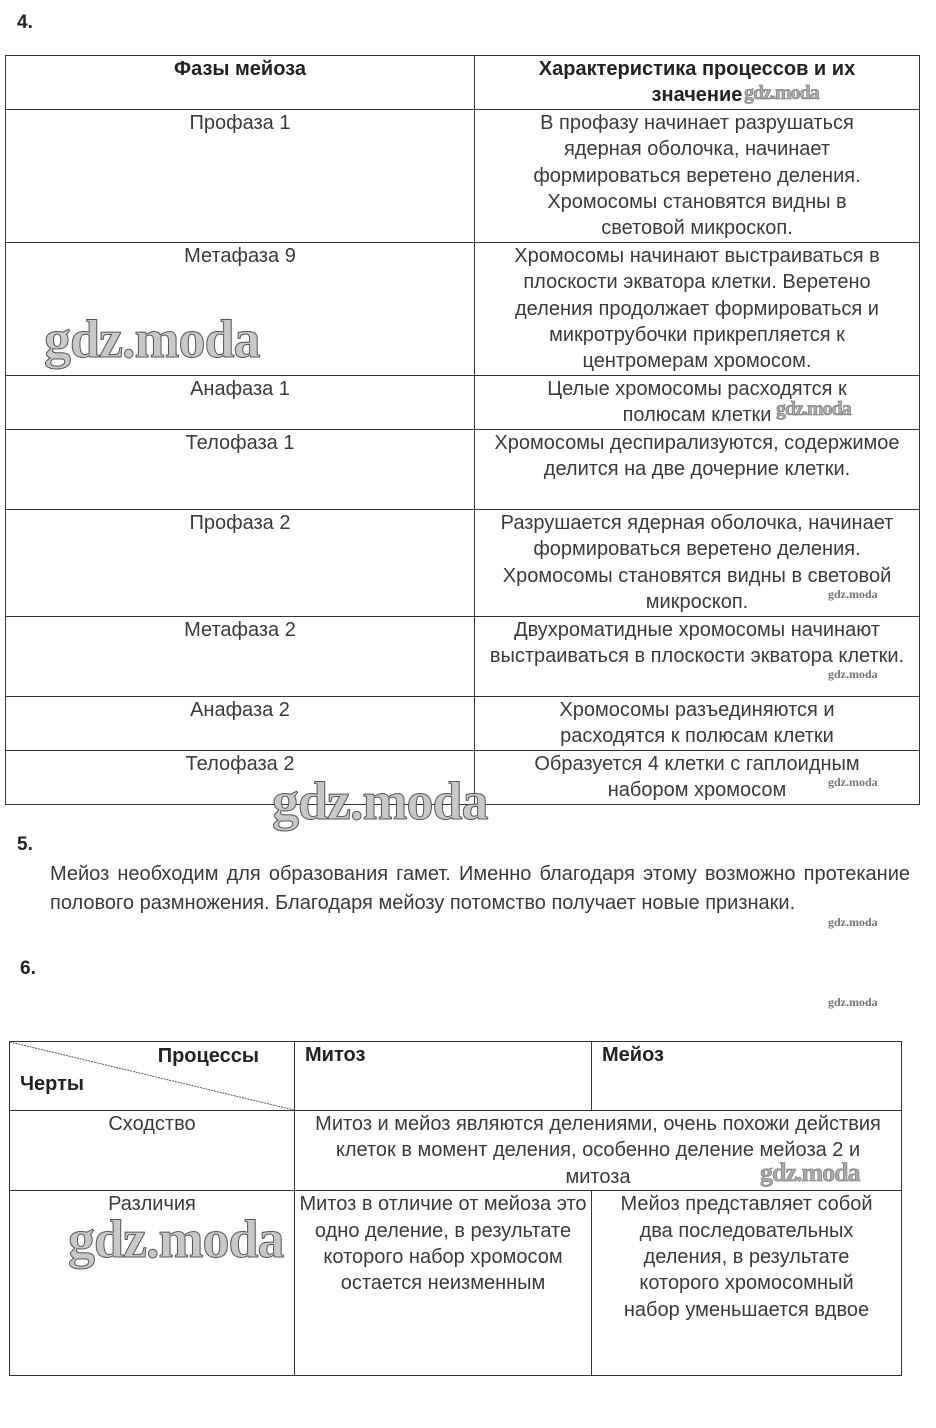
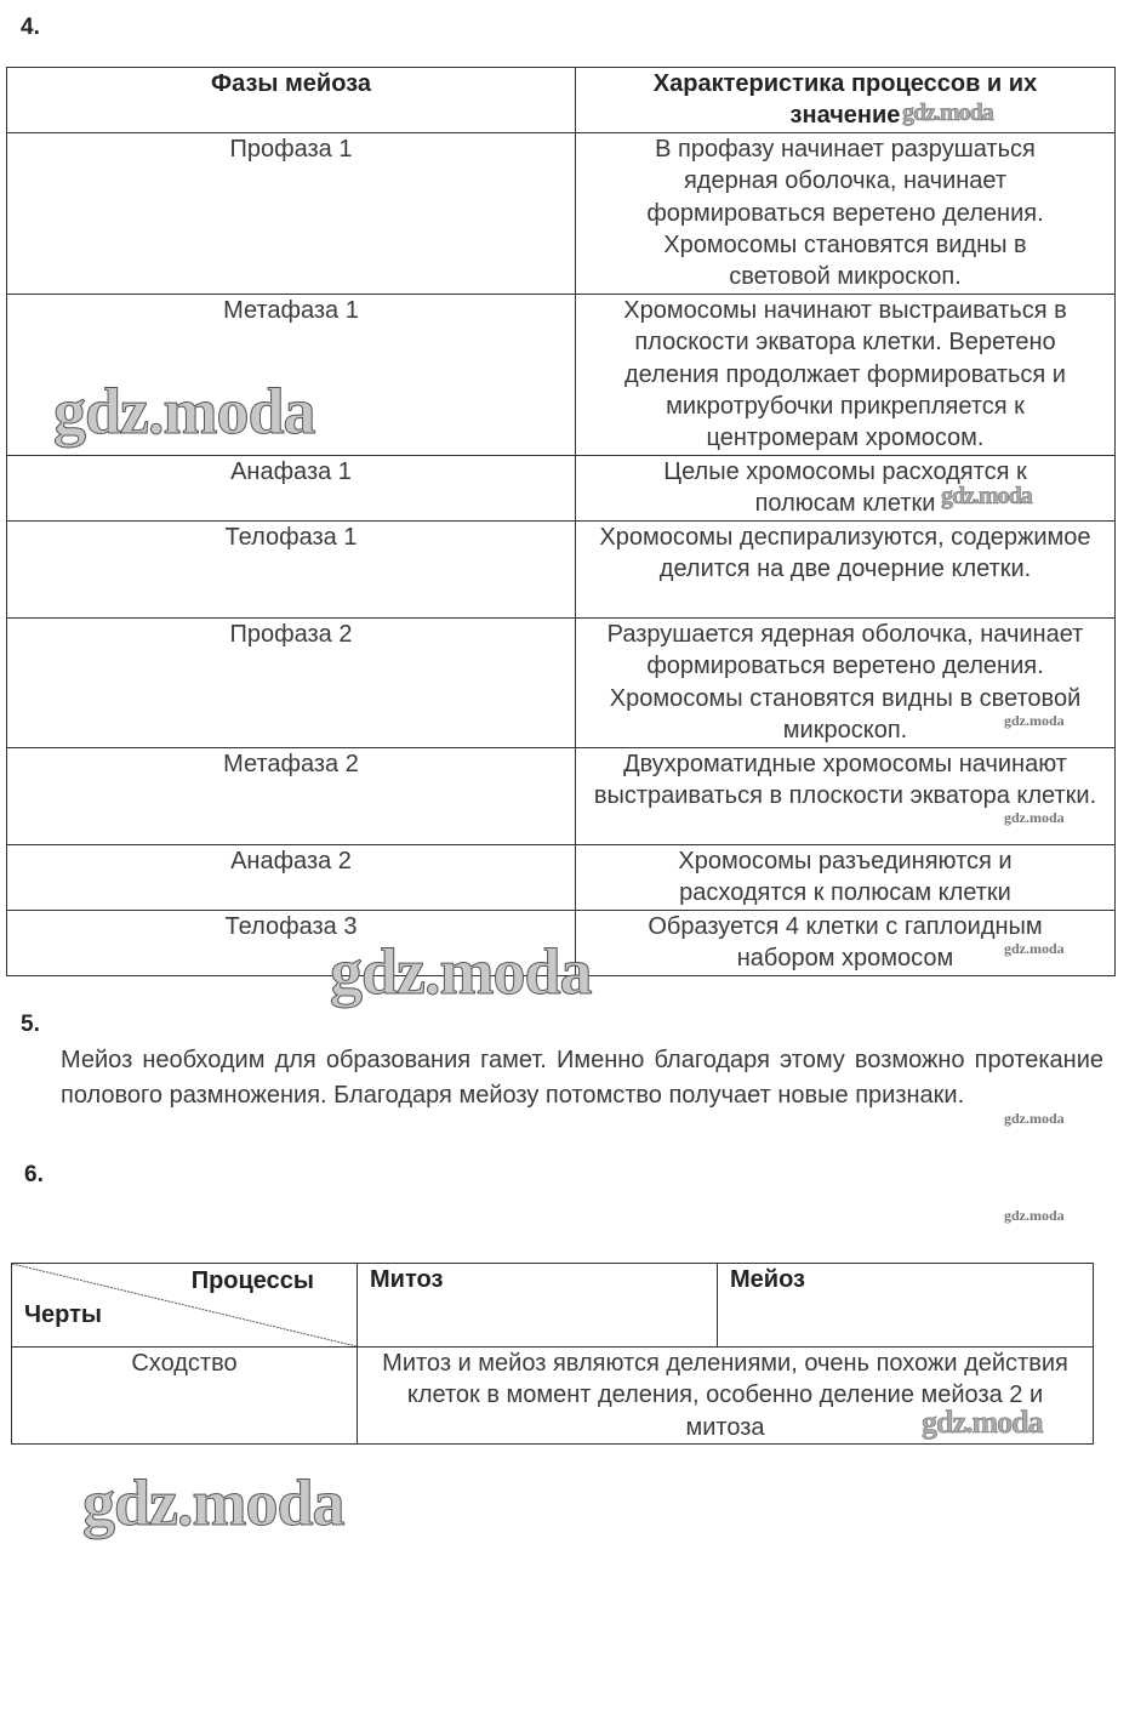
  4.
  Фазы мейоза	Характеристика процессов и их значение
  Профаза 1	В профазу начинает разрушаться ядерная оболочка, начинает формироваться веретено деления. Хромосомы становятся видны в световой микроскоп.
- Метафаза 9	Хромосомы начинают выстраиваться в плоскости экватора клетки. Веретено деления продолжает формироваться и микротрубочки прикрепляется к центромерам хромосом.
+ Метафаза 1	Хромосомы начинают выстраиваться в плоскости экватора клетки. Веретено деления продолжает формироваться и микротрубочки прикрепляется к центромерам хромосом.
  Анафаза 1	Целые хромосомы расходятся к полюсам клетки
  Телофаза 1	Хромосомы деспирализуются, содержимое делится на две дочерние клетки.
  Профаза 2	Разрушается ядерная оболочка, начинает формироваться веретено деления. Хромосомы становятся видны в световой микроскоп.
  Метафаза 2	Двухроматидные хромосомы начинают выстраиваться в плоскости экватора клетки.
  Анафаза 2	Хромосомы разъединяются и расходятся к полюсам клетки
- Телофаза 2	Образуется 4 клетки с гаплоидным набором хромосом
+ Телофаза 3	Образуется 4 клетки с гаплоидным набором хромосом
  5.
  Мейоз необходим для образования гамет. Именно благодаря этому возможно протекание полового размножения. Благодаря мейозу потомство получает новые признаки.
  6.
  Процессы Черты	Митоз	Мейоз
  Сходство	Митоз и мейоз являются делениями, очень похожи действия клеток в момент деления, особенно деление мейоза 2 и митоза
- Различия	Митоз в отличие от мейоза это одно деление, в результате которого набор хромосом остается неизменным	Мейоз представляет собой два последовательных деления, в результате которого хромосомный набор уменьшается вдвое
  gdz.moda
  gdz.moda
  gdz.moda
  gdz.moda
  gdz.moda
  gdz.moda
  gdz.moda
  gdz.moda
  gdz.moda
  gdz.moda
  gdz.moda
